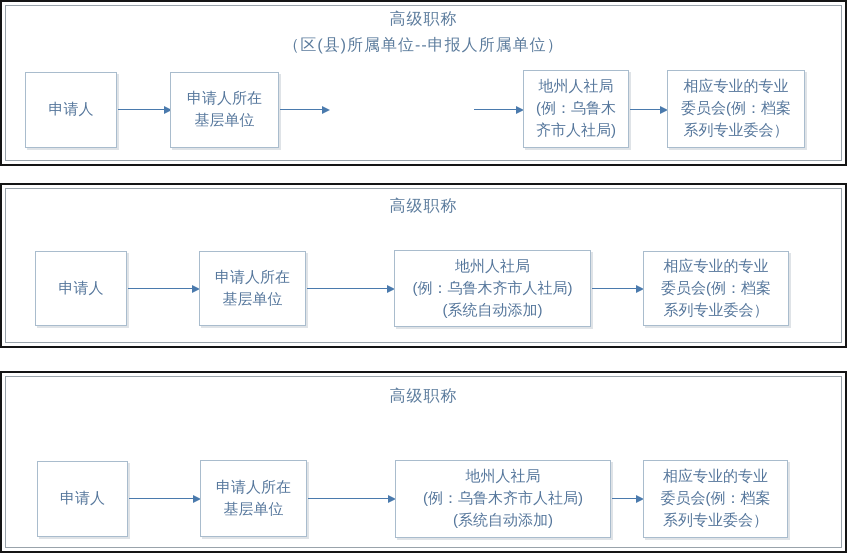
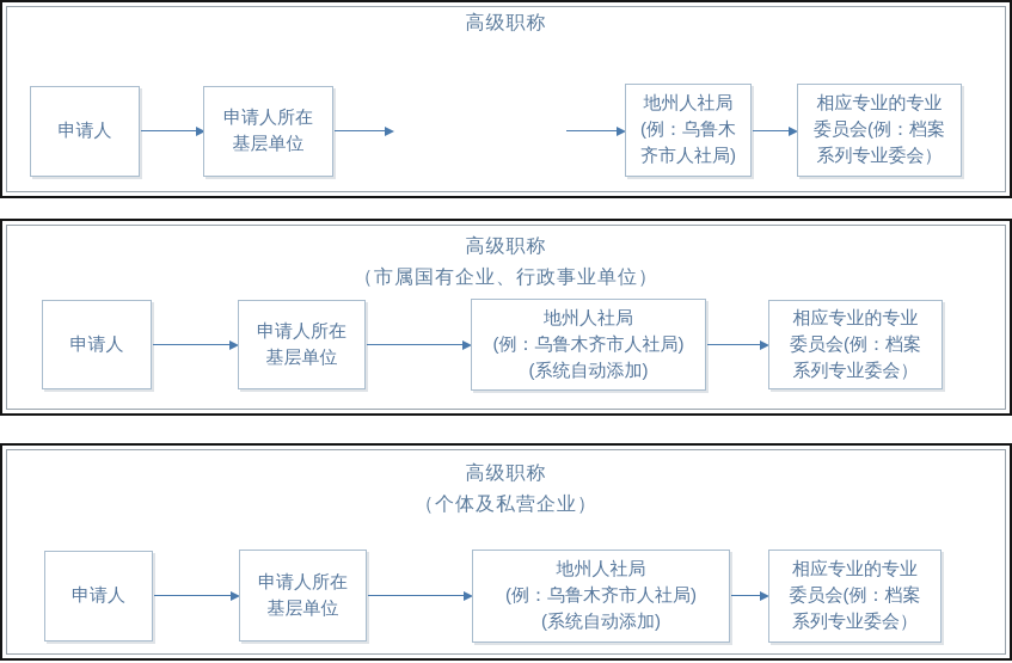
  高级职称
- （区(县)所属单位--申报人所属单位）
  申请人
  申请人所在
  基层单位
  地州人社局
  (例：乌鲁木
  齐市人社局)
  相应专业的专业
  委员会(例：档案
  系列专业委会）
  高级职称
+ （市属国有企业、行政事业单位）
  申请人
  申请人所在
  基层单位
  地州人社局
  (例：乌鲁木齐市人社局)
  (系统自动添加)
  相应专业的专业
  委员会(例：档案
  系列专业委会）
  高级职称
+ （个体及私营企业）
  申请人
  申请人所在
  基层单位
  地州人社局
  (例：乌鲁木齐市人社局)
  (系统自动添加)
  相应专业的专业
  委员会(例：档案
  系列专业委会）
